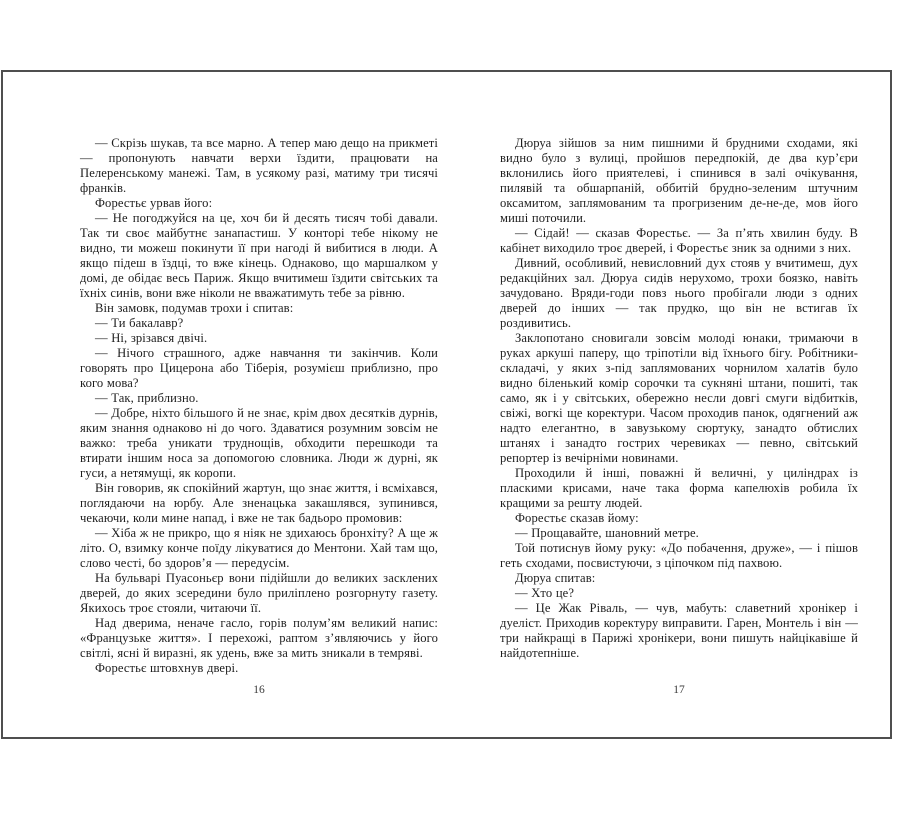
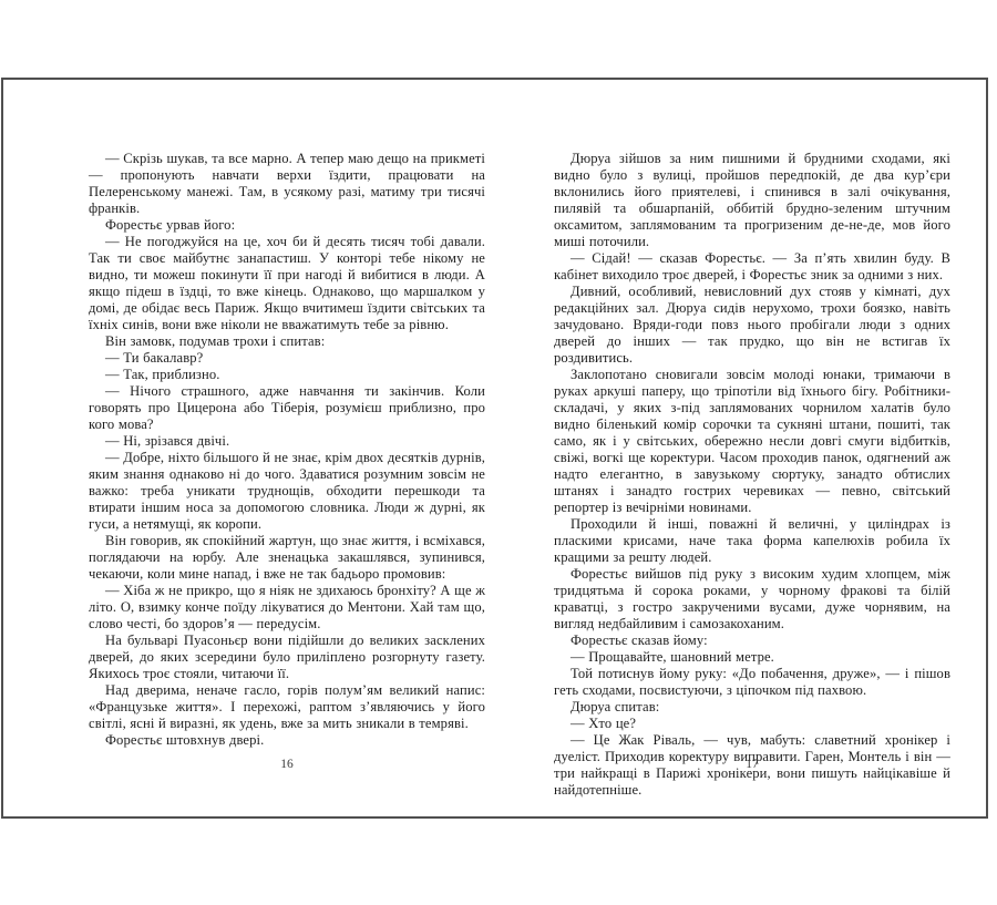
  — Скрізь шукав, та все марно. А тепер маю дещо на прикметі — пропонують навчати верхи їздити, працювати на Пелеренському манежі. Там, в усякому разі, матиму три тисячі франків.
  Форестьє урвав його:
  — Не погоджуйся на це, хоч би й десять тисяч тобі давали. Так ти своє майбутнє занапастиш. У конторі тебе нікому не видно, ти можеш покинути її при нагоді й вибитися в люди. А якщо підеш в їздці, то вже кінець. Однаково, що маршалком у домі, де обідає весь Париж. Якщо вчитимеш їздити світських та їхніх синів, вони вже ніколи не вважатимуть тебе за рівню.
  Він замовк, подумав трохи і спитав:
  — Ти бакалавр?
- — Ні, зрізався двічі.
+ — Так, приблизно.
  — Нічого страшного, адже навчання ти закінчив. Коли говорять про Цицерона або Тіберія, розумієш приблизно, про кого мова?
- — Так, приблизно.
+ — Ні, зрізався двічі.
  — Добре, ніхто більшого й не знає, крім двох десятків дурнів, яким знання однаково ні до чого. Здаватися розумним зовсім не важко: треба уникати труднощів, обходити перешкоди та втирати іншим носа за допомогою словника. Люди ж дурні, як гуси, а нетямущі, як коропи.
  Він говорив, як спокійний жартун, що знає життя, і всміхався, поглядаючи на юрбу. Але зненацька закашлявся, зупинився, чекаючи, коли мине напад, і вже не так бадьоро промовив:
  — Хіба ж не прикро, що я ніяк не здихаюсь бронхіту? А ще ж літо. О, взимку конче поїду лікуватися до Ментони. Хай там що, слово честі, бо здоров’я — передусім.
  На бульварі Пуасоньєр вони підійшли до великих засклених дверей, до яких зсередини було приліплено розгорнуту газету. Якихось троє стояли, читаючи її.
  Над дверима, неначе гасло, горів полум’ям великий напис: «Французьке життя». І перехожі, раптом з’являючись у його світлі, ясні й виразні, як удень, вже за мить зникали в темряві.
  Форестьє штовхнув двері.
  16
  Дюруа зійшов за ним пишними й брудними сходами, які видно було з вулиці, пройшов передпокій, де два кур’єри вклонились його приятелеві, і спинився в залі очікування, пилявій та обшарпаній, оббитій брудно-зеленим штучним оксамитом, заплямованим та прогризеним де-не-де, мов його миші поточили.
  — Сідай! — сказав Форестьє. — За п’ять хвилин буду. В кабінет виходило троє дверей, і Форестьє зник за одними з них.
- Дивний, особливий, невисловний дух стояв у вчитимеш, дух редакційних зал. Дюруа сидів нерухомо, трохи боязко, навіть зачудовано. Вряди-годи повз нього пробігали люди з одних дверей до інших — так прудко, що він не встигав їх роздивитись.
+ Дивний, особливий, невисловний дух стояв у кімнаті, дух редакційних зал. Дюруа сидів нерухомо, трохи боязко, навіть зачудовано. Вряди-годи повз нього пробігали люди з одних дверей до інших — так прудко, що він не встигав їх роздивитись.
  Заклопотано сновигали зовсім молоді юнаки, тримаючи в руках аркуші паперу, що тріпотіли від їхнього бігу. Робітники-складачі, у яких з-під заплямованих чорнилом халатів було видно біленький комір сорочки та сукняні штани, пошиті, так само, як і у світських, обережно несли довгі смуги відбитків, свіжі, вогкі ще коректури. Часом проходив панок, одягнений аж надто елегантно, в завузькому сюртуку, занадто обтислих штанях і занадто гострих черевиках — певно, світський репортер із вечірніми новинами.
  Проходили й інші, поважні й величні, у циліндрах із пласкими крисами, наче така форма капелюхів робила їх кращими за решту людей.
+ Форестьє вийшов під руку з високим худим хлопцем, між тридцятьма й сорока роками, у чорному фракові та білій краватці, з гостро закрученими вусами, дуже чорнявим, на вигляд недбайливим і самозакоханим.
  Форестьє сказав йому:
  — Прощавайте, шановний метре.
  Той потиснув йому руку: «До побачення, друже», — і пішов геть сходами, посвистуючи, з ціпочком під пахвою.
  Дюруа спитав:
  — Хто це?
  — Це Жак Ріваль, — чув, мабуть: славетний хронікер і дуеліст. Приходив коректуру виправити. Гарен, Монтель і він — три найкращі в Парижі хронікери, вони пишуть найцікавіше й найдотепніше.
  17
